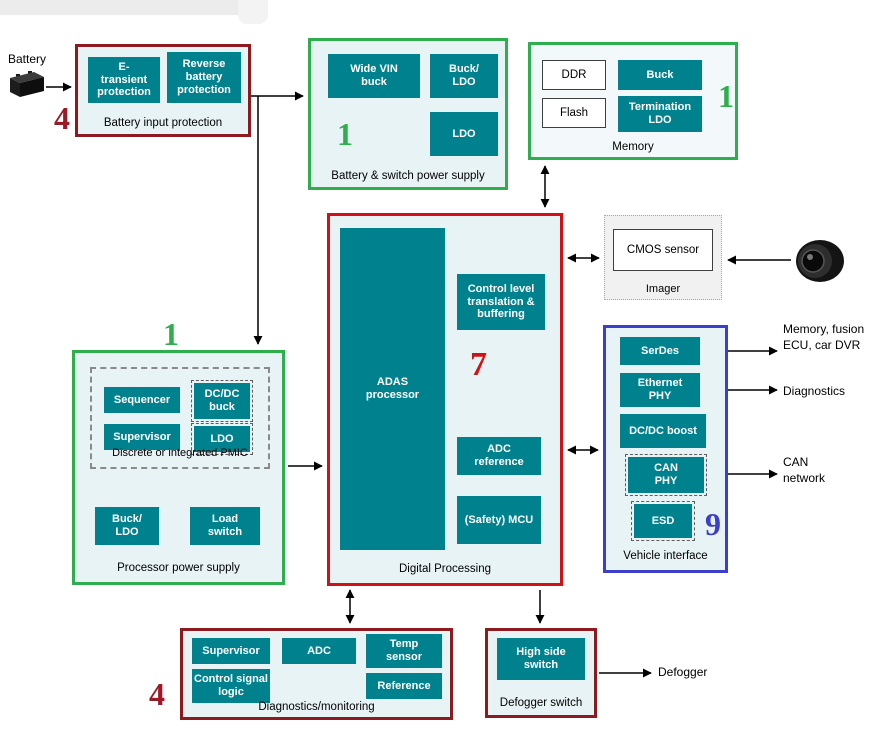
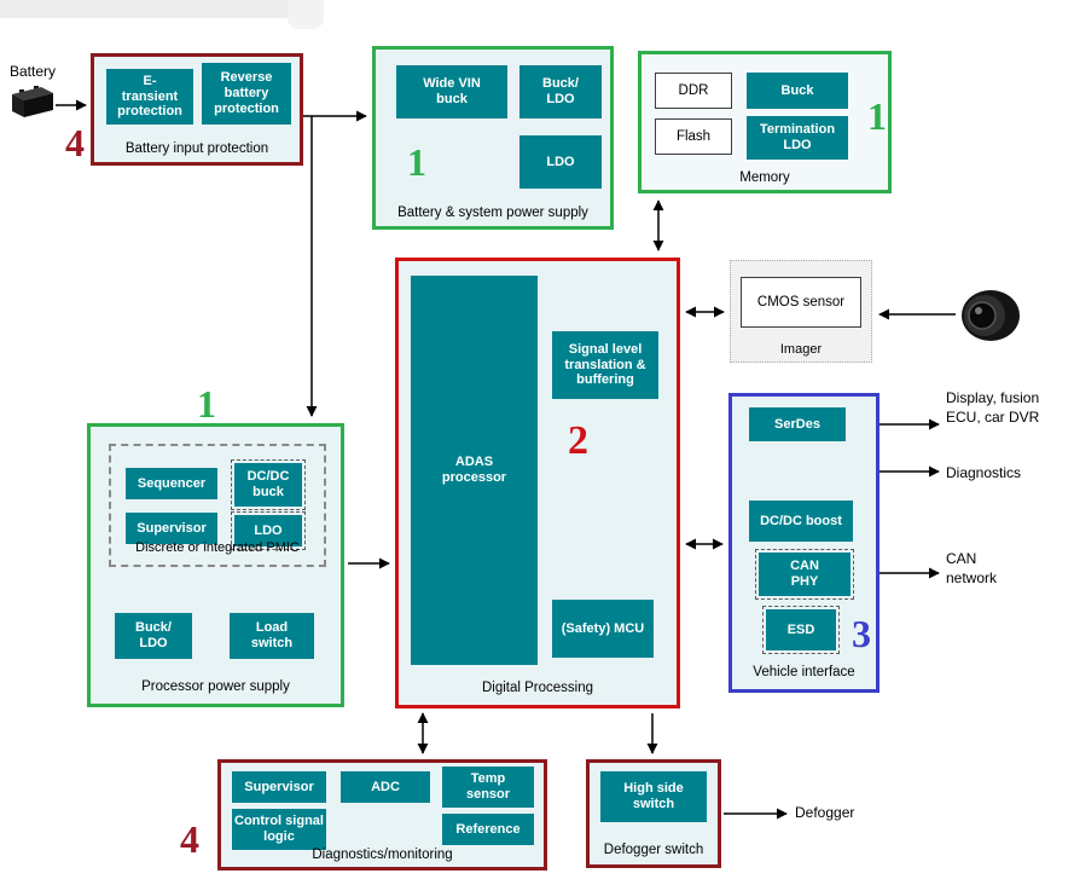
  Battery
  E-transient protection
  Reverse battery protection
  Battery input protection
  4
  Wide VIN buck
  Buck/
  LDO
  LDO
- Battery & switch power supply
+ Battery & system power supply
  1
  DDR
  Flash
  Buck
  Termination LDO
  Memory
  1
  CMOS sensor
  Imager
  ADAS processor
- Control level translation & buffering
+ Signal level translation & buffering
- ADC reference
  (Safety) MCU
  Digital Processing
- 7
+ 2
  Sequencer
  Supervisor
  DC/DC buck
  LDO
  Discrete or integrated PMIC
  Buck/
  LDO
  Load switch
  Processor power supply
  1
  SerDes
- Ethernet PHY
  DC/DC boost
  CAN PHY
  ESD
  Vehicle interface
- 9
+ 3
- Memory, fusion ECU, car DVR
+ Display, fusion ECU, car DVR
  Diagnostics
  CAN network
  Defogger
  Supervisor
  Control signal logic
  ADC
  Temp sensor
  Reference
  Diagnostics/monitoring
  4
  High side switch
  Defogger switch
